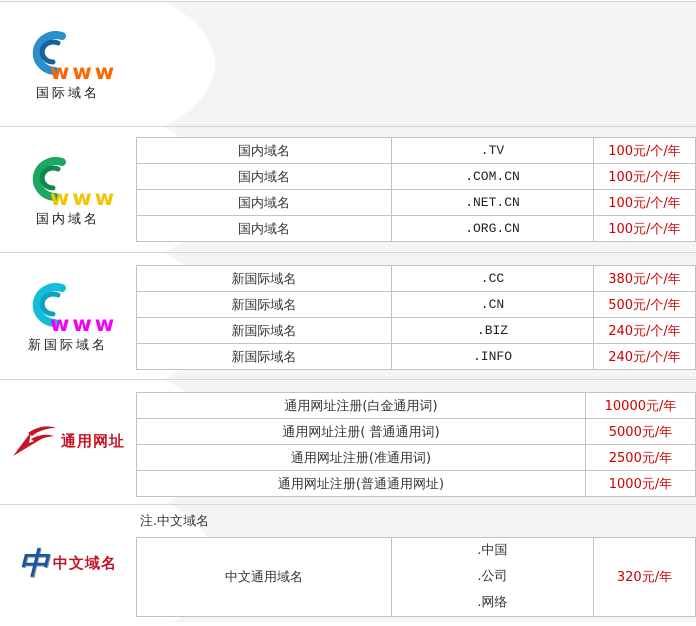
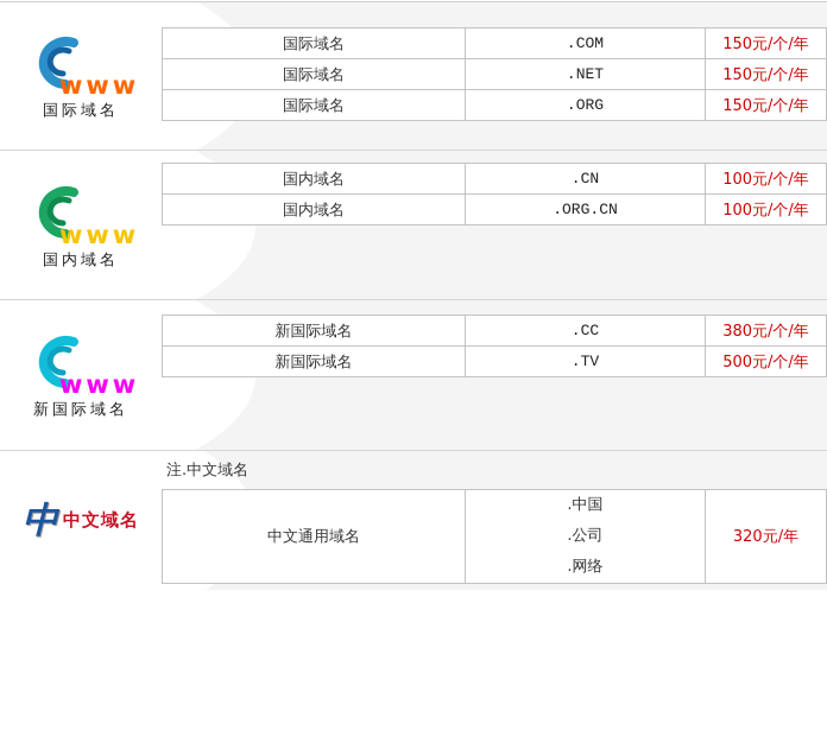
  www
  国际域名
+ 国际域名	.COM	150元/个/年
+ 国际域名	.NET	150元/个/年
+ 国际域名	.ORG	150元/个/年
  www
  国内域名
- 国内域名	.TV	100元/个/年
+ 国内域名	.CN	100元/个/年
- 国内域名	.COM.CN	100元/个/年
- 国内域名	.NET.CN	100元/个/年
  国内域名	.ORG.CN	100元/个/年
  www
  新国际域名
  新国际域名	.CC	380元/个/年
- 新国际域名	.CN	500元/个/年
+ 新国际域名	.TV	500元/个/年
- 新国际域名	.BIZ	240元/个/年
- 新国际域名	.INFO	240元/个/年
- 通用网址
- 通用网址注册(白金通用词)	10000元/年
- 通用网址注册( 普通通用词)	5000元/年
- 通用网址注册(准通用词)	2500元/年
- 通用网址注册(普通通用网址)	1000元/年
  中
  中文域名
  注.中文域名
  中文通用域名	.中国 .公司 .网络	320元/年
